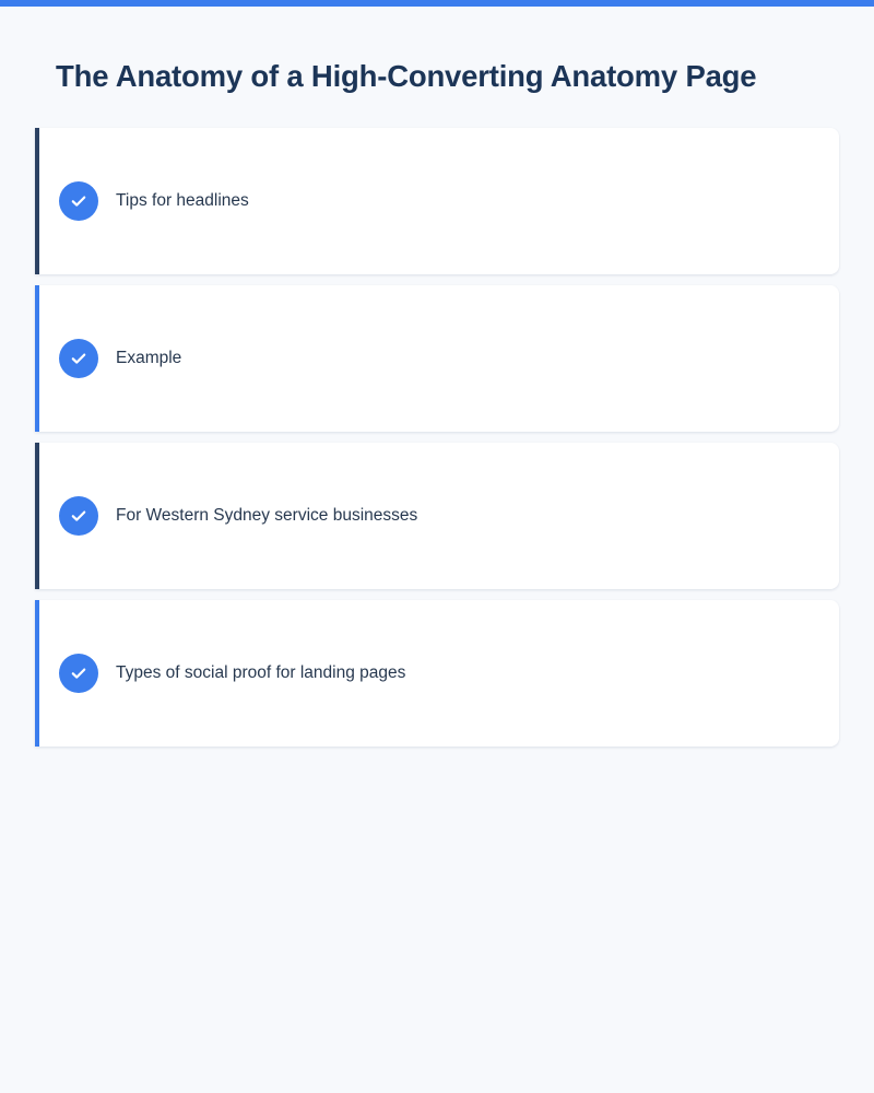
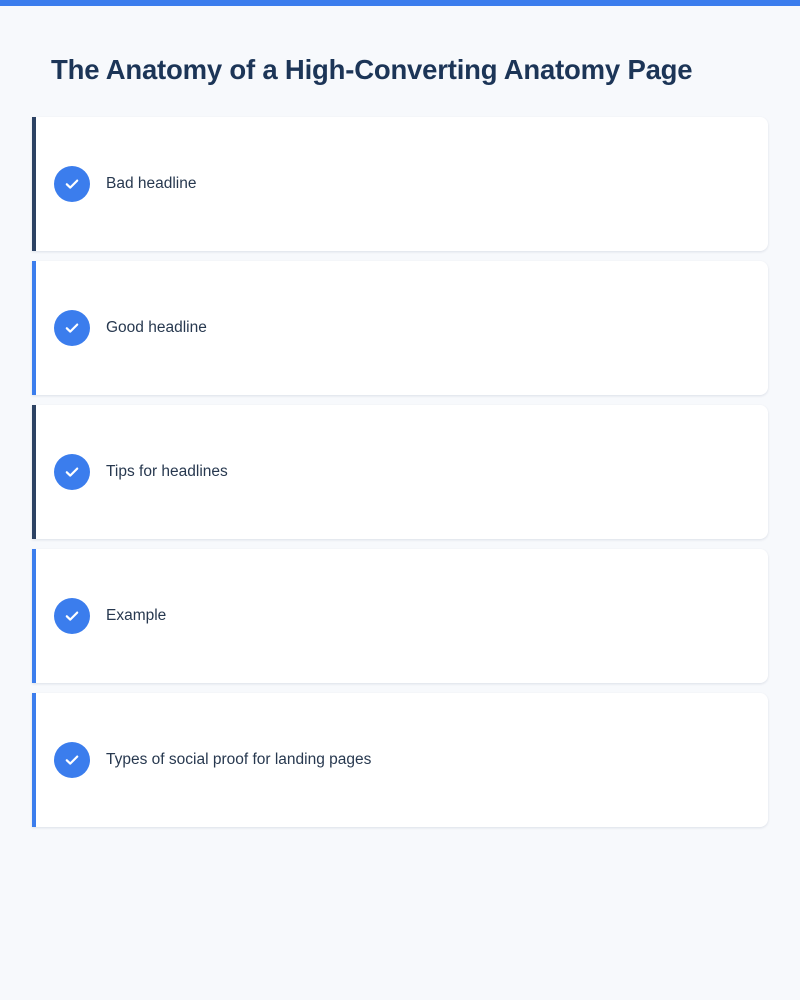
  The Anatomy of a High-Converting Anatomy Page
+ Bad headline
+ Good headline
  Tips for headlines
  Example
- For Western Sydney service businesses
  Types of social proof for landing pages
